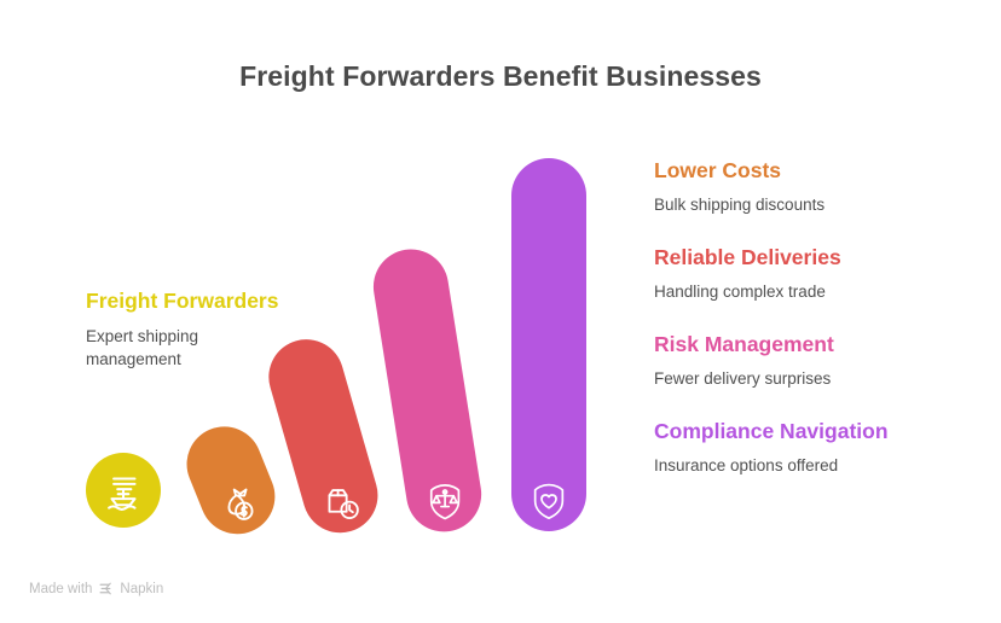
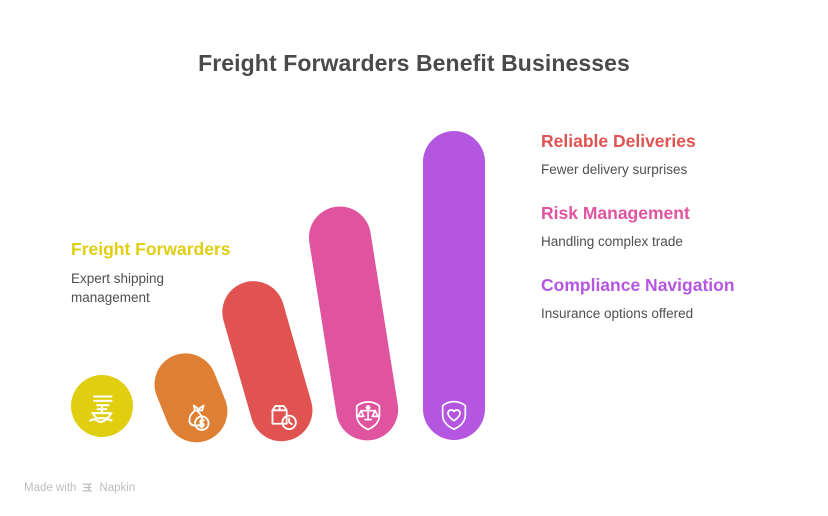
  Freight Forwarders Benefit Businesses
  Freight Forwarders
  Expert shipping management
- Lower Costs
- Bulk shipping discounts
  Reliable Deliveries
- Handling complex trade
+ Fewer delivery surprises
  Risk Management
- Fewer delivery surprises
+ Handling complex trade
  Compliance Navigation
  Insurance options offered
  Made with
  Napkin
